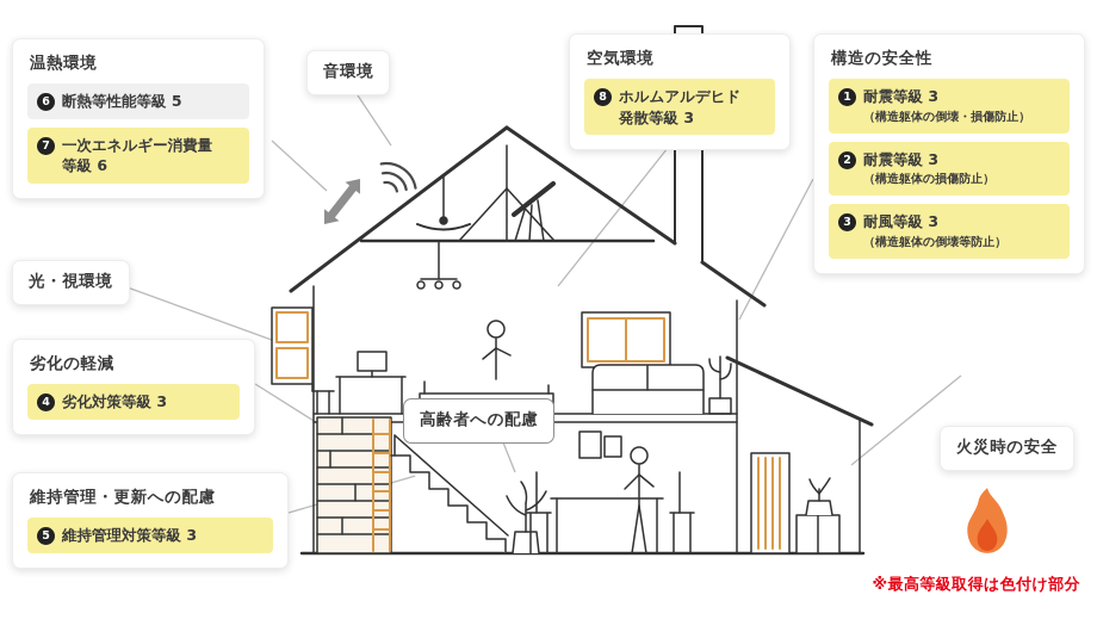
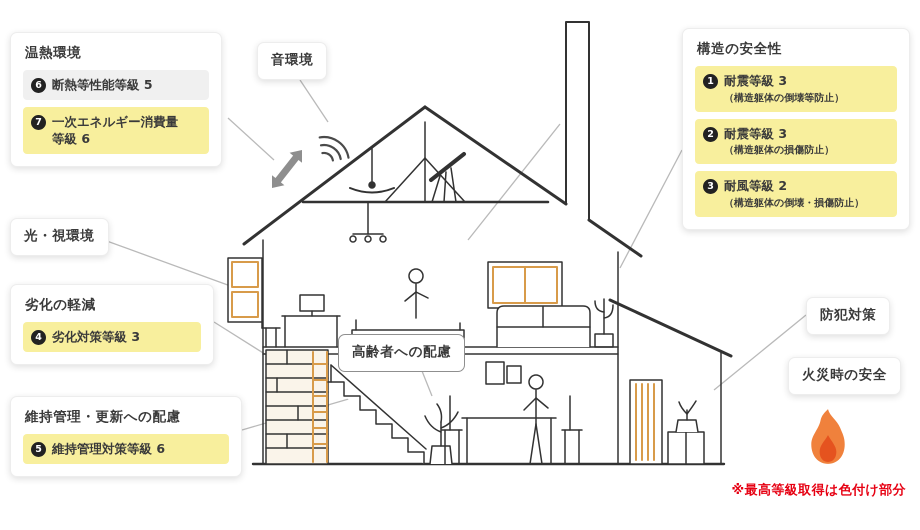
  温熱環境
  6
  断熱等性能等級 5
  7
  一次エネルギー消費量
  等級 6
  音環境
- 空気環境
- 8
- ホルムアルデヒド
- 発散等級 3
  構造の安全性
  1
  耐震等級 3
- （構造躯体の倒壊・損傷防止）
+ （構造躯体の倒壊等防止）
  2
  耐震等級 3
  （構造躯体の損傷防止）
  3
- 耐風等級 3
+ 耐風等級 2
- （構造躯体の倒壊等防止）
+ （構造躯体の倒壊・損傷防止）
  光・視環境
  劣化の軽減
  4
  劣化対策等級 3
  維持管理・更新への配慮
  5
- 維持管理対策等級 3
+ 維持管理対策等級 6
  高齢者への配慮
+ 防犯対策
  火災時の安全
  ※最高等級取得は色付け部分
